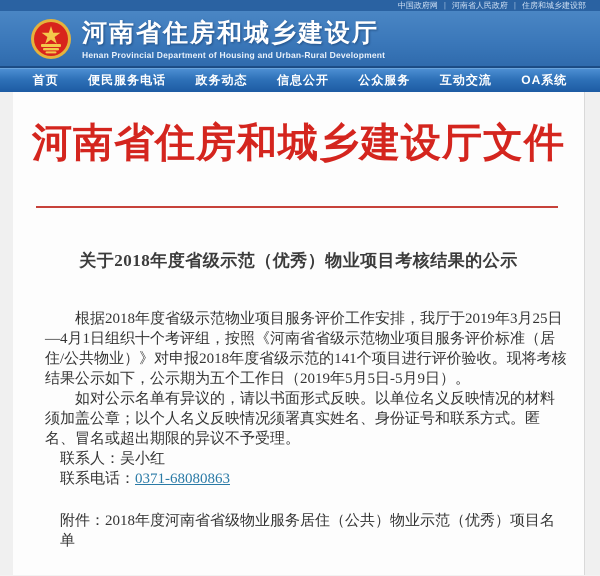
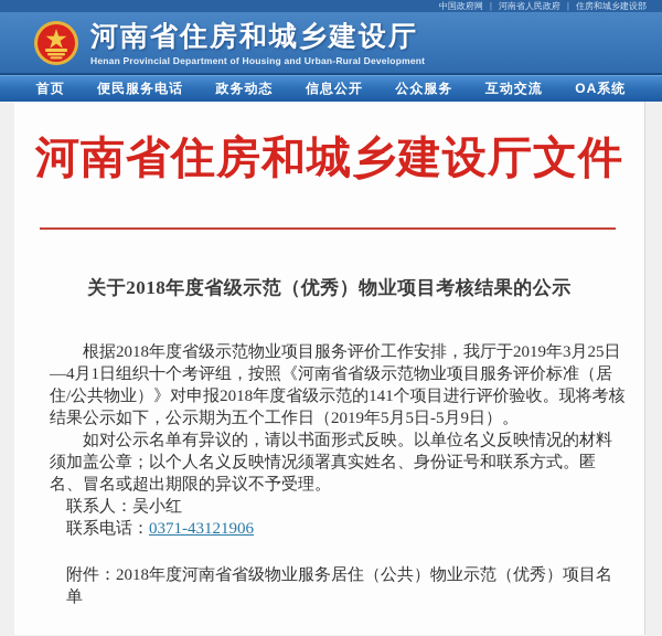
  中国政府网
  |
  河南省人民政府
  |
  住房和城乡建设部
  河南省住房和城乡建设厅
  Henan Provincial Department of Housing and Urban-Rural Development
  首页
  便民服务电话
  政务动态
  信息公开
  公众服务
  互动交流
  OA系统
  河南省住房和城乡建设厅文件
  关于2018年度省级示范（优秀）物业项目考核结果的公示
  根据2018年度省级示范物业项目服务评价工作安排，我厅于2019年3月25日—4月1日组织十个考评组，按照《河南省省级示范物业项目服务评价标准（居住/公共物业）》对申报2018年度省级示范的141个项目进行评价验收。现将考核结果公示如下，公示期为五个工作日（2019年5月5日-5月9日）。
  如对公示名单有异议的，请以书面形式反映。以单位名义反映情况的材料须加盖公章；以个人名义反映情况须署真实姓名、身份证号和联系方式。匿名、冒名或超出期限的异议不予受理。
  联系人：吴小红
- 联系电话：0371-68080863
+ 联系电话：0371-43121906
  附件：2018年度河南省省级物业服务居住（公共）物业示范（优秀）项目名单
